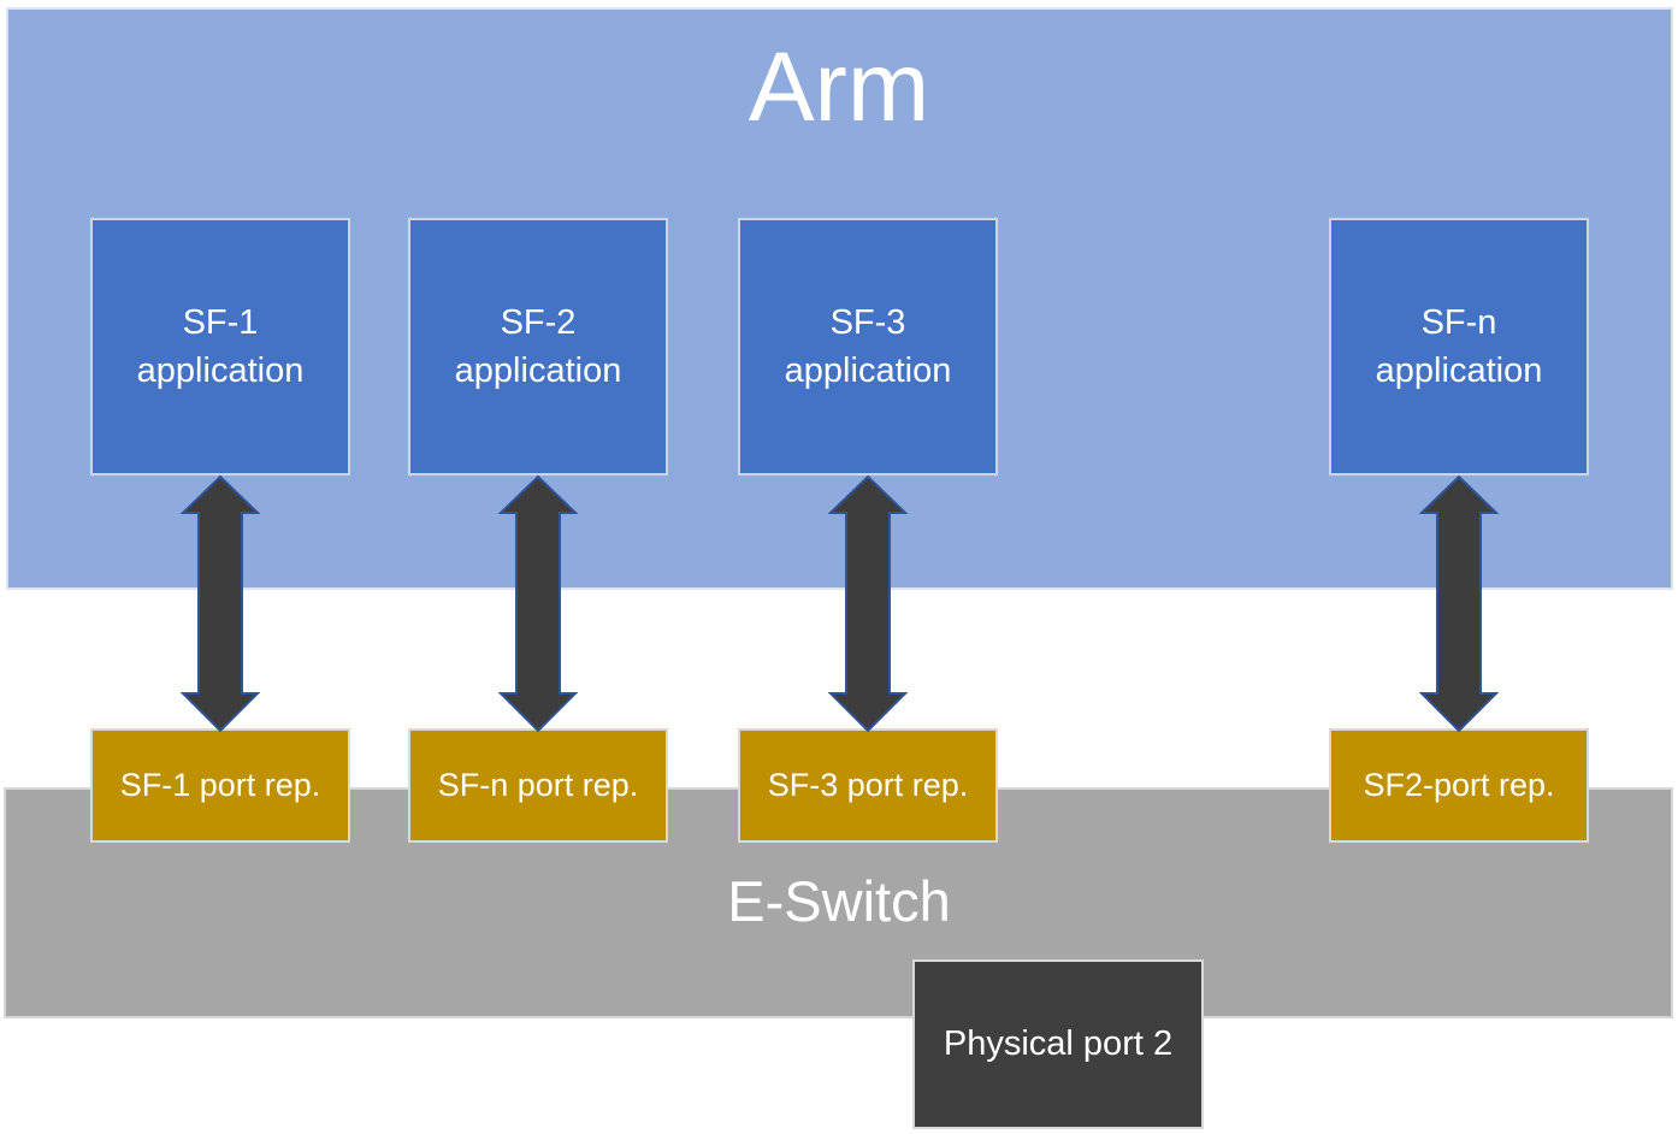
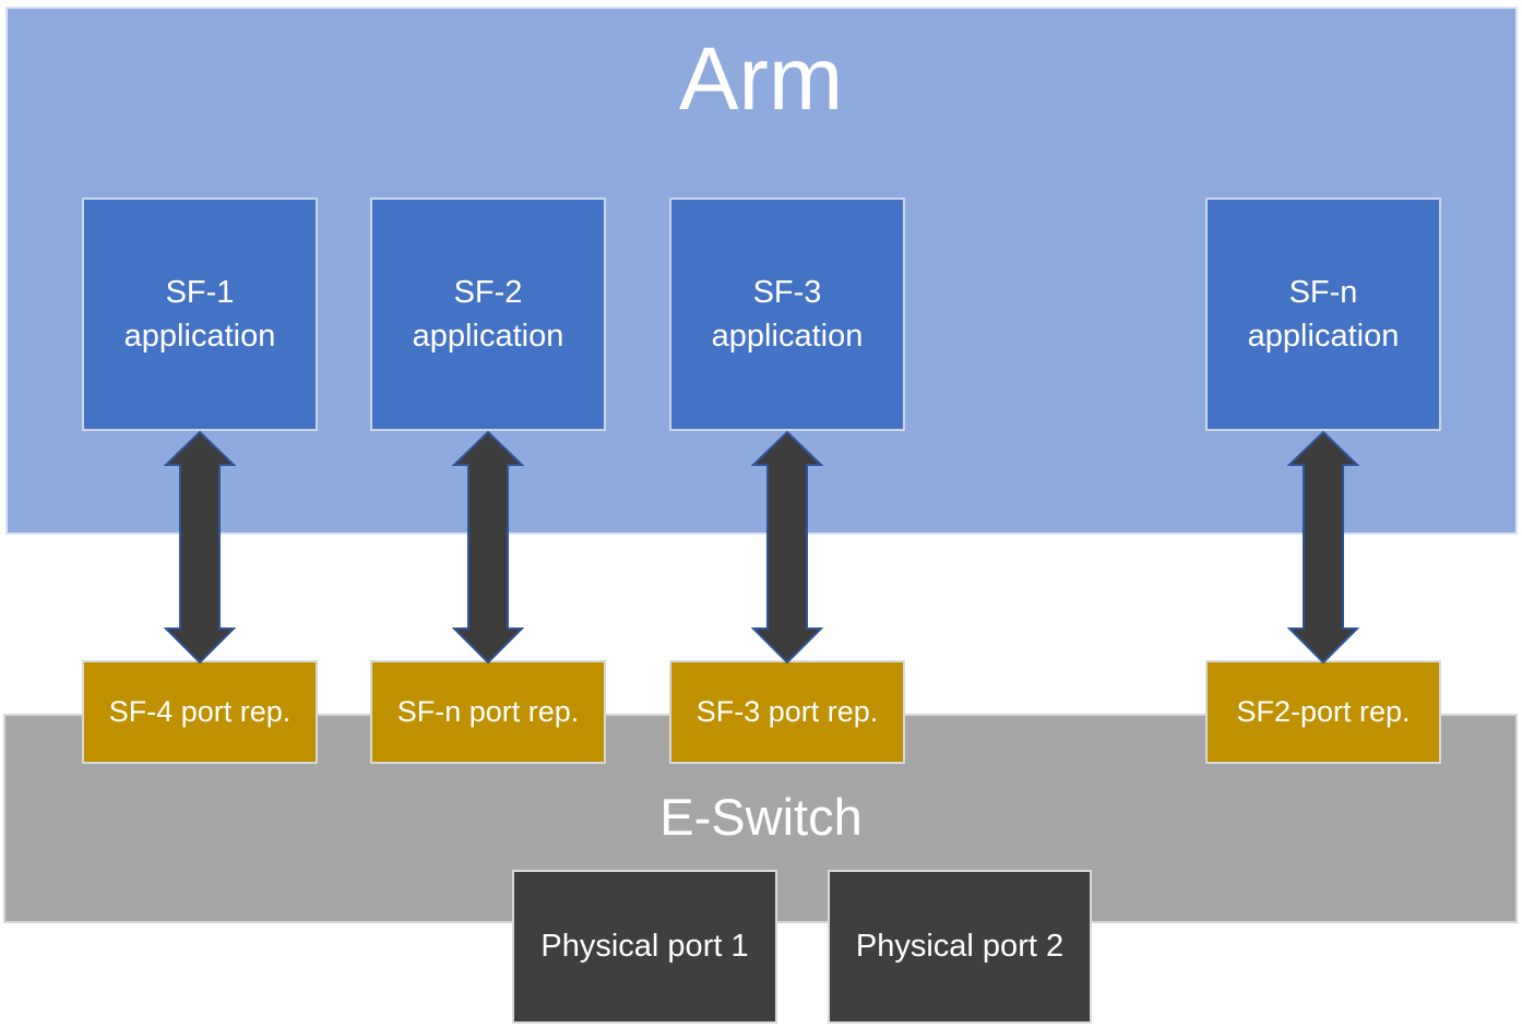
  Arm
  SF-1
  application
  SF-2
  application
  SF-3
  application
  SF-n
  application
  E-Switch
- SF-1 port rep.
+ SF-4 port rep.
  SF-n port rep.
  SF-3 port rep.
  SF2-port rep.
+ Physical port 1
  Physical port 2
